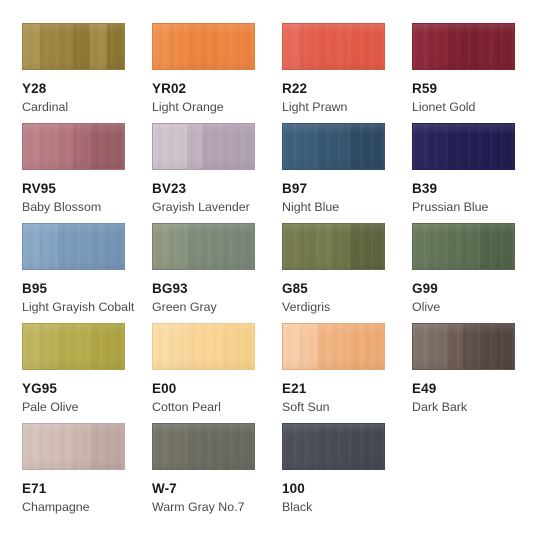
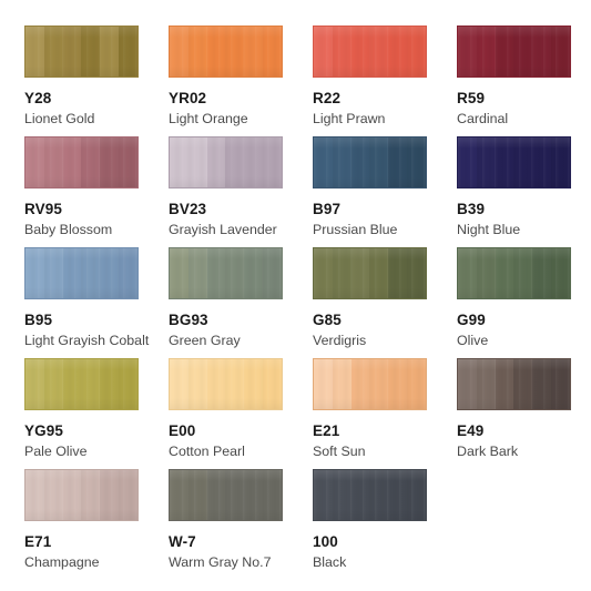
  Y28
- Cardinal
+ Lionet Gold
  YR02
  Light Orange
  R22
  Light Prawn
  R59
- Lionet Gold
+ Cardinal
  RV95
  Baby Blossom
  BV23
  Grayish Lavender
  B97
- Night Blue
+ Prussian Blue
  B39
- Prussian Blue
+ Night Blue
  B95
  Light Grayish Cobalt
  BG93
  Green Gray
  G85
  Verdigris
  G99
  Olive
  YG95
  Pale Olive
  E00
  Cotton Pearl
  E21
  Soft Sun
  E49
  Dark Bark
  E71
  Champagne
  W-7
  Warm Gray No.7
  100
  Black
